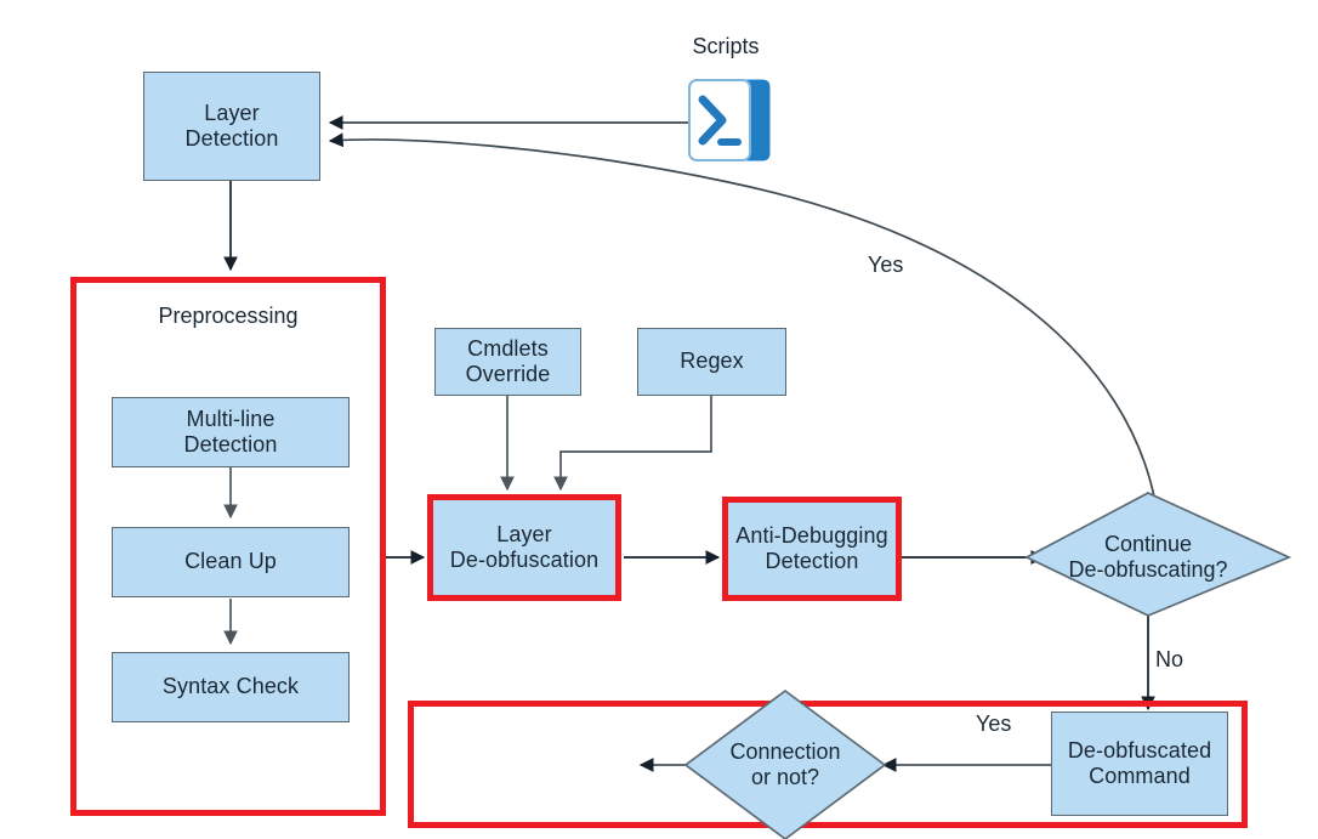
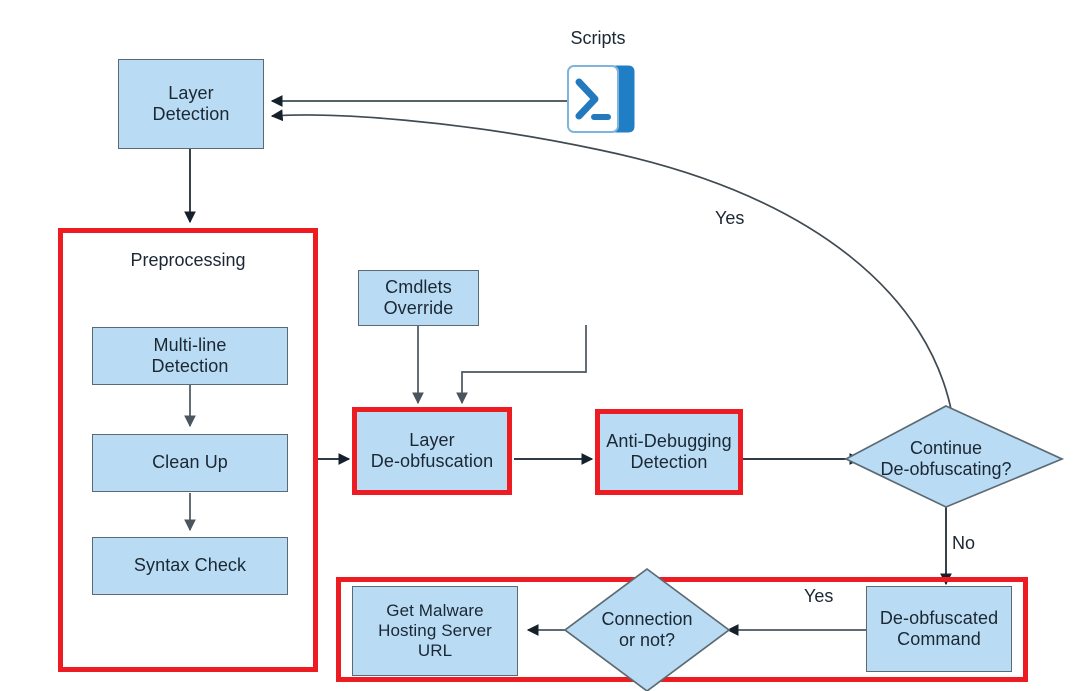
  Preprocessing
  Layer
  Detection
  Scripts
  Multi-line
  Detection
  Clean Up
  Syntax Check
  Cmdlets
  Override
- Regex
  Layer
  De-obfuscation
  Anti-Debugging
  Detection
  Continue
  De-obfuscating?
  De-obfuscated
  Command
  Connection
  or not?
+ Get Malware
+ Hosting Server
+ URL
  Yes
  No
  Yes
